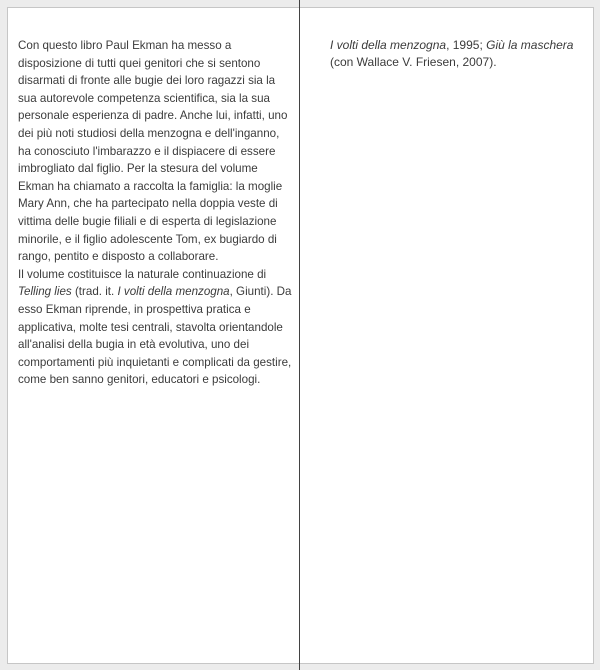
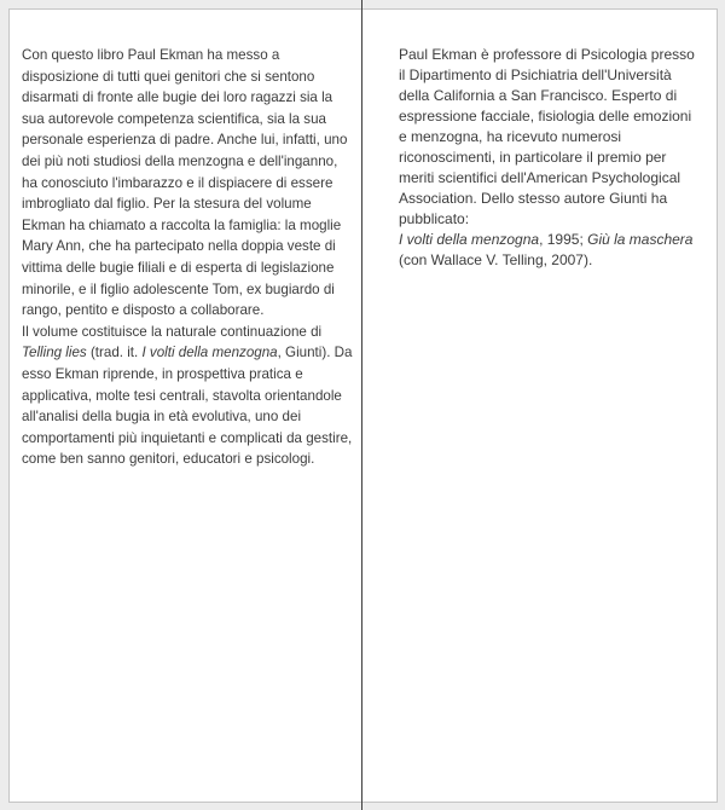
  Con questo libro Paul Ekman ha messo a disposizione di tutti quei genitori che si sentono disarmati di fronte alle bugie dei loro ragazzi sia la sua autorevole competenza scientifica, sia la sua personale esperienza di padre. Anche lui, infatti, uno dei più noti studiosi della menzogna e dell'inganno, ha conosciuto l'imbarazzo e il dispiacere di essere imbrogliato dal figlio. Per la stesura del volume Ekman ha chiamato a raccolta la famiglia: la moglie Mary Ann, che ha partecipato nella doppia veste di vittima delle bugie filiali e di esperta di legislazione minorile, e il figlio adolescente Tom, ex bugiardo di rango, pentito e disposto a collaborare.
  Il volume costituisce la naturale continuazione di Telling lies (trad. it. I volti della menzogna, Giunti). Da esso Ekman riprende, in prospettiva pratica e applicativa, molte tesi centrali, stavolta orientandole all'analisi della bugia in età evolutiva, uno dei comportamenti più inquietanti e complicati da gestire, come ben sanno genitori, educatori e psicologi.
+ Paul Ekman è professore di Psicologia presso il Dipartimento di Psichiatria dell'Università della California a San Francisco. Esperto di espressione facciale, fisiologia delle emozioni e menzogna, ha ricevuto numerosi riconoscimenti, in particolare il premio per meriti scientifici dell'American Psychological Association. Dello stesso autore Giunti ha pubblicato:
- I volti della menzogna, 1995; Giù la maschera (con Wallace V. Friesen, 2007).
+ I volti della menzogna, 1995; Giù la maschera (con Wallace V. Telling, 2007).
